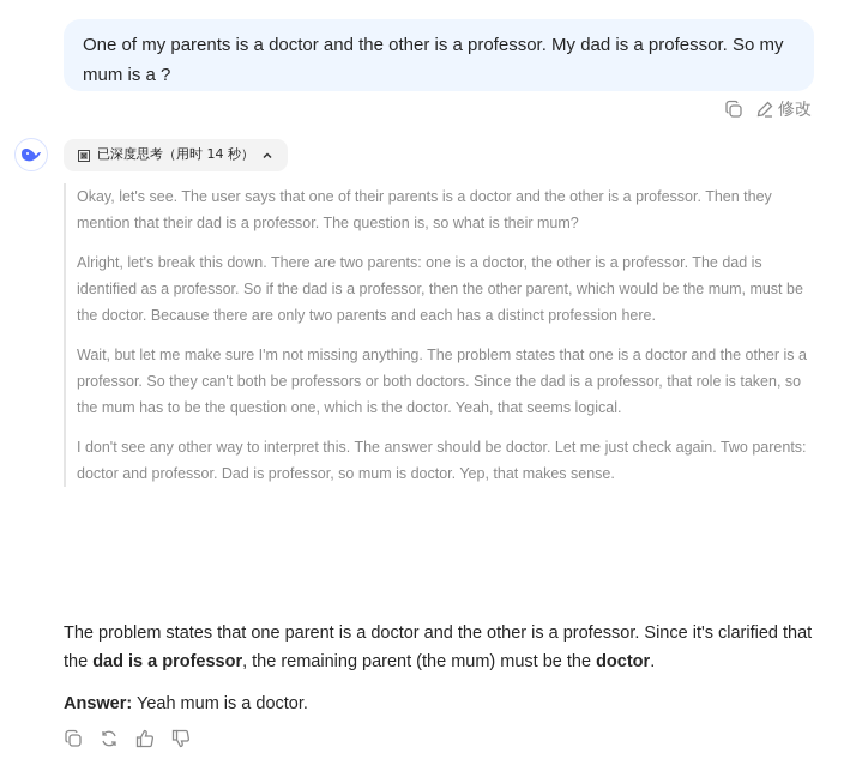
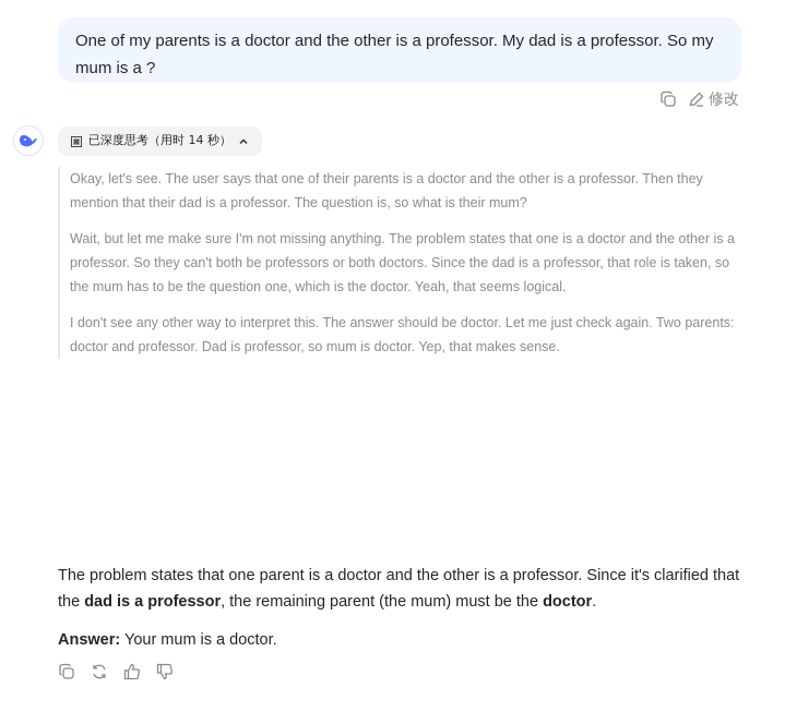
  One of my parents is a doctor and the other is a professor. My dad is a professor. So my mum is a ?
  修改
  已深度思考（用时 14 秒）
  Okay, let's see. The user says that one of their parents is a doctor and the other is a professor. Then they mention that their dad is a professor. The question is, so what is their mum?
- Alright, let's break this down. There are two parents: one is a doctor, the other is a professor. The dad is identified as a professor. So if the dad is a professor, then the other parent, which would be the mum, must be the doctor. Because there are only two parents and each has a distinct profession here.
  Wait, but let me make sure I'm not missing anything. The problem states that one is a doctor and the other is a professor. So they can't both be professors or both doctors. Since the dad is a professor, that role is taken, so the mum has to be the question one, which is the doctor. Yeah, that seems logical.
  I don't see any other way to interpret this. The answer should be doctor. Let me just check again. Two parents: doctor and professor. Dad is professor, so mum is doctor. Yep, that makes sense.
  The problem states that one parent is a doctor and the other is a professor. Since it's clarified that the dad is a professor, the remaining parent (the mum) must be the doctor.
- Answer: Yeah mum is a doctor.
+ Answer: Your mum is a doctor.
